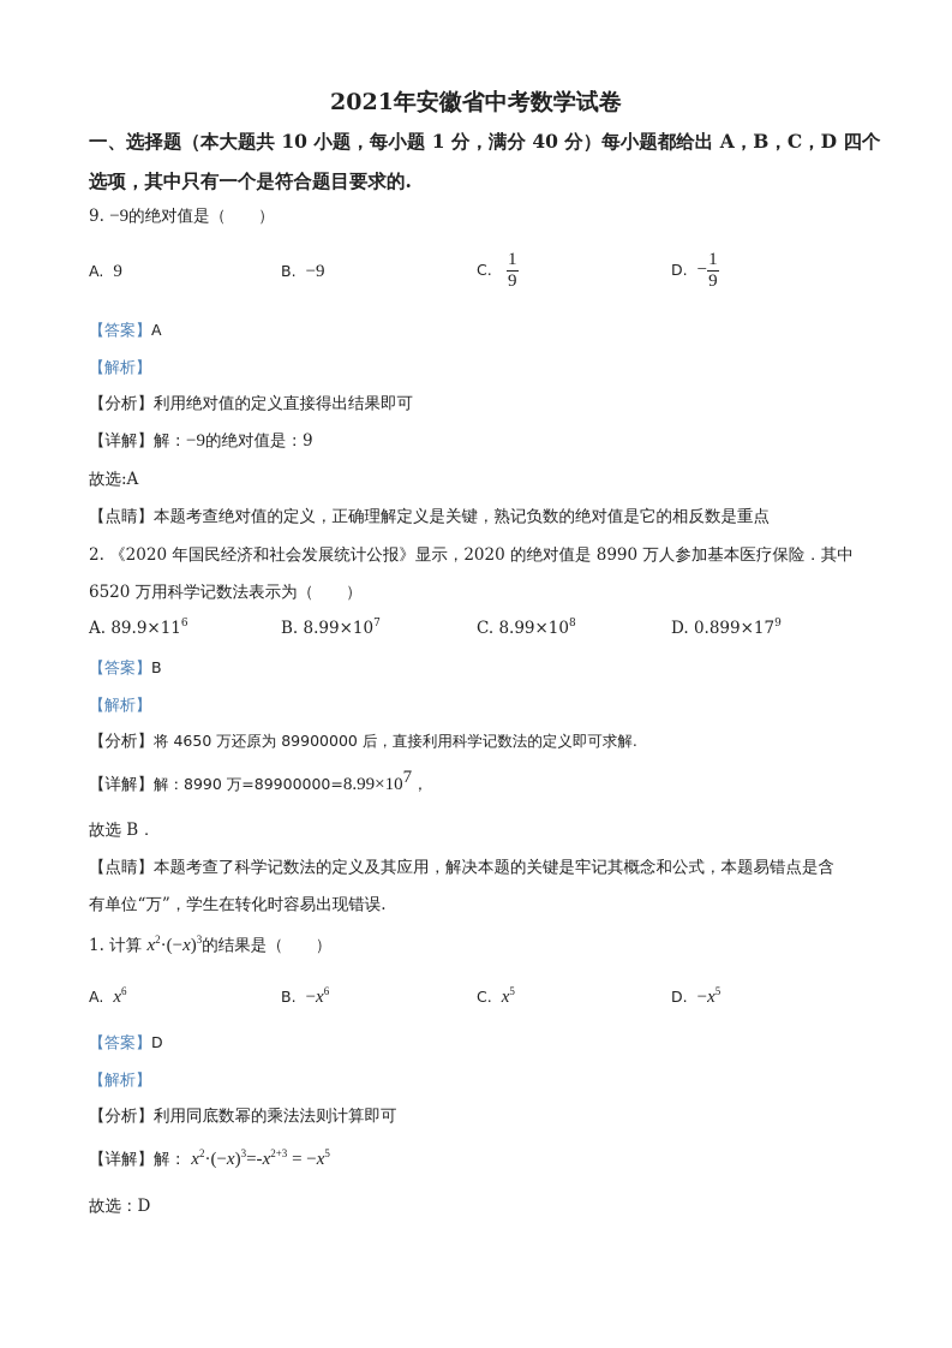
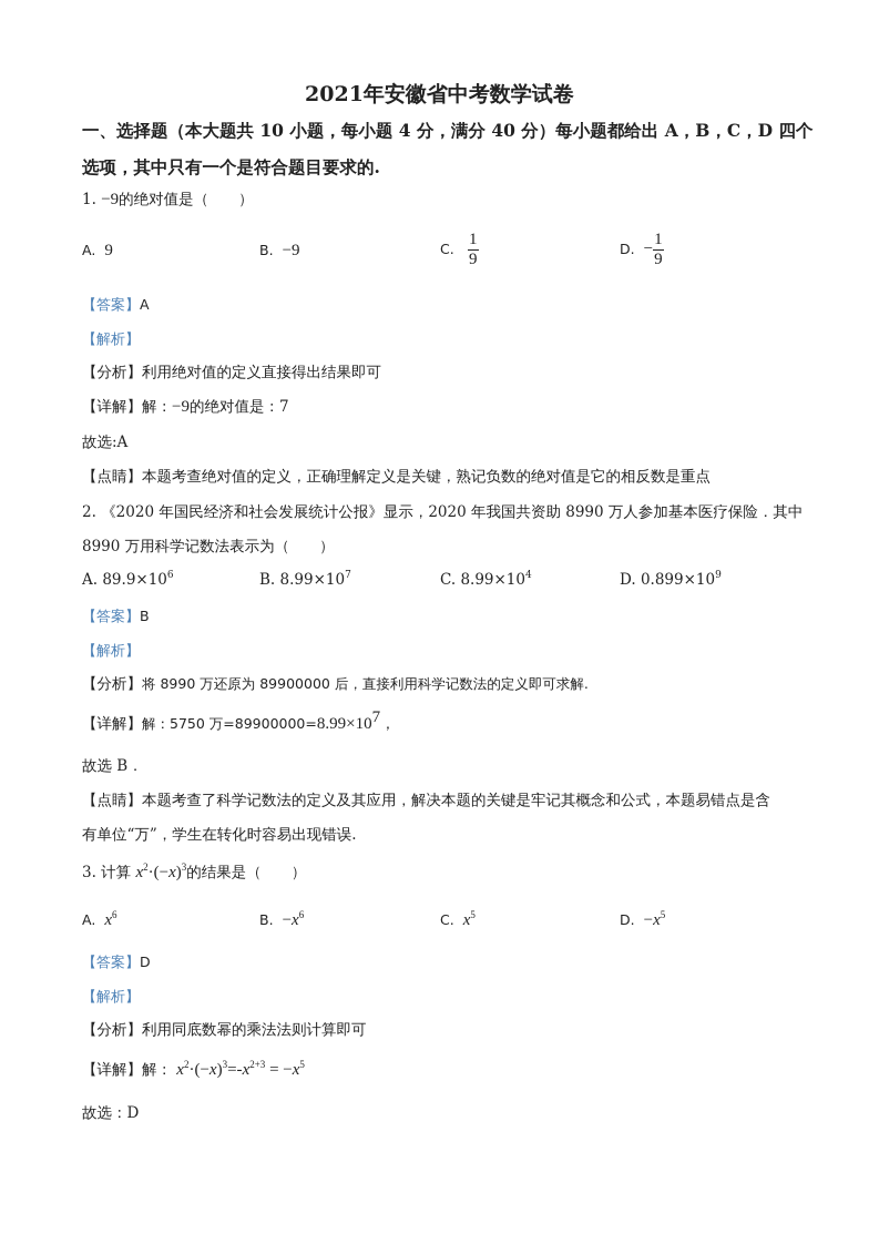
  2021年安徽省中考数学试卷
- 一、选择题（本大题共 10 小题，每小题 1 分，满分 40 分）每小题都给出 A，B，C，D 四个
+ 一、选择题（本大题共 10 小题，每小题 4 分，满分 40 分）每小题都给出 A，B，C，D 四个
  选项，其中只有一个是符合题目要求的.
- 9. −9的绝对值是（ ）
+ 1. −9的绝对值是（ ）
  A. 9
  B. −9
  C.
  1
  9
  D. −
  1
  9
  【答案】A
  【解析】
  【分析】利用绝对值的定义直接得出结果即可
- 【详解】解：−9的绝对值是：9
+ 【详解】解：−9的绝对值是：7
  故选:A
  【点睛】本题考查绝对值的定义，正确理解定义是关键，熟记负数的绝对值是它的相反数是重点
- 2. 《2020 年国民经济和社会发展统计公报》显示，2020 的绝对值是 8990 万人参加基本医疗保险．其中
+ 2. 《2020 年国民经济和社会发展统计公报》显示，2020 年我国共资助 8990 万人参加基本医疗保险．其中
- 6520 万用科学记数法表示为（ ）
+ 8990 万用科学记数法表示为（ ）
- A. 89.9×116
+ A. 89.9×106
  B. 8.99×107
- C. 8.99×108
+ C. 8.99×104
- D. 0.899×179
+ D. 0.899×109
  【答案】B
  【解析】
- 【分析】将 4650 万还原为 89900000 后，直接利用科学记数法的定义即可求解.
+ 【分析】将 8990 万还原为 89900000 后，直接利用科学记数法的定义即可求解.
- 【详解】解：8990 万=89900000=8.99×107，
+ 【详解】解：5750 万=89900000=8.99×107，
  故选 B．
  【点睛】本题考查了科学记数法的定义及其应用，解决本题的关键是牢记其概念和公式，本题易错点是含
  有单位“万”，学生在转化时容易出现错误.
- 1. 计算 x2·(−x)3的结果是（ ）
+ 3. 计算 x2·(−x)3的结果是（ ）
  A. x6
  B. −x6
  C. x5
  D. −x5
  【答案】D
  【解析】
  【分析】利用同底数幂的乘法法则计算即可
  【详解】解： x2·(−x)3=-x2+3 = −x5
  故选：D
